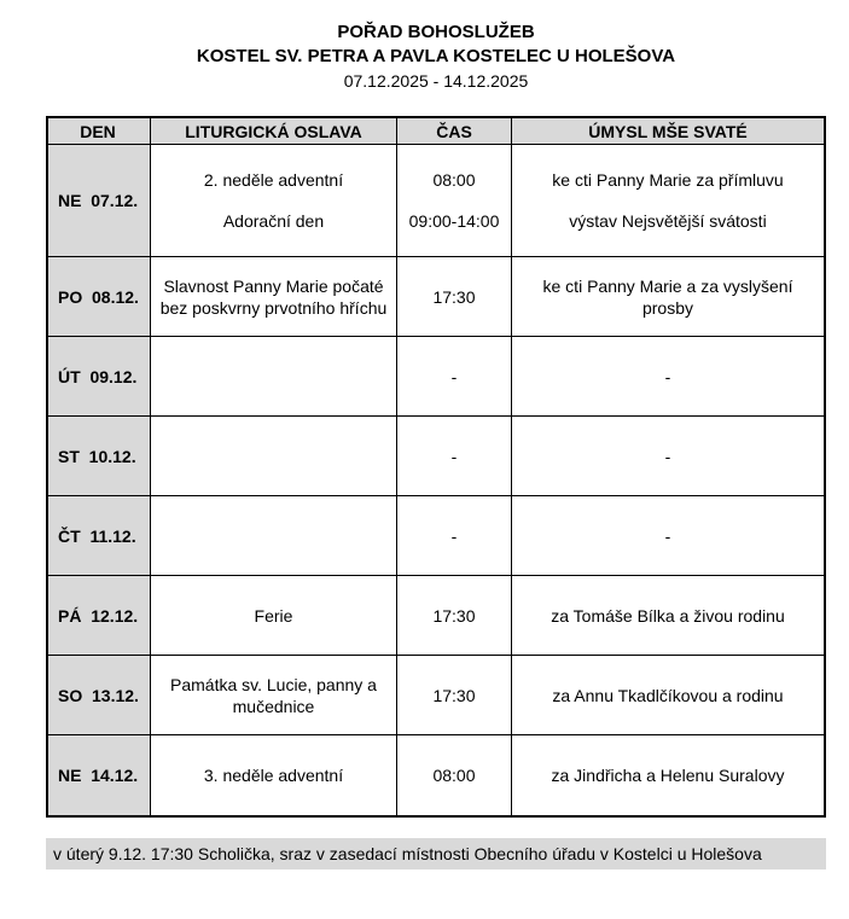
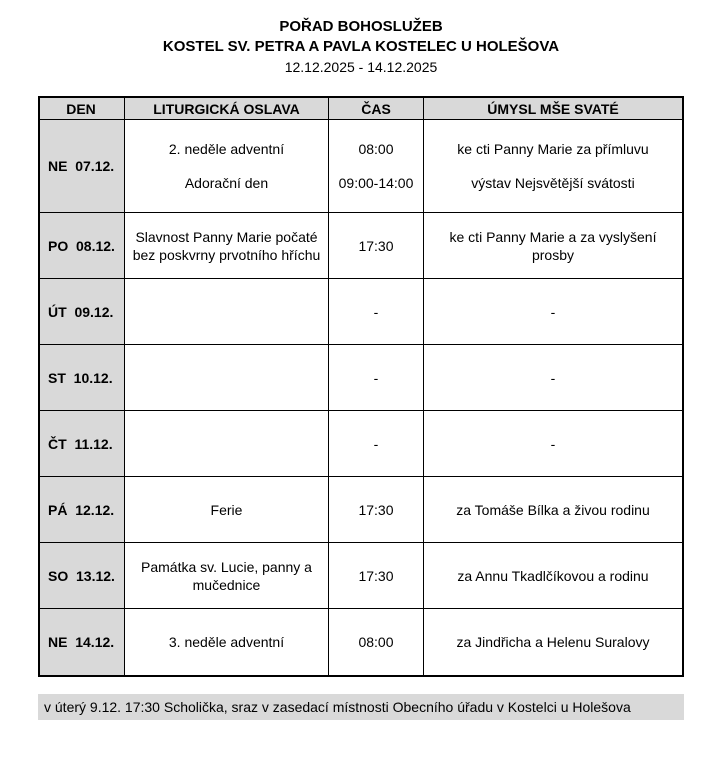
  POŘAD BOHOSLUŽEB
  KOSTEL SV. PETRA A PAVLA KOSTELEC U HOLEŠOVA
- 07.12.2025 - 14.12.2025
+ 12.12.2025 - 14.12.2025
  DEN
  LITURGICKÁ OSLAVA
  ČAS
  ÚMYSL MŠE SVATÉ
  NE 07.12.
  2. neděle adventní
  Adorační den
  08:00
  09:00-14:00
  ke cti Panny Marie za přímluvu
  výstav Nejsvětější svátosti
  PO 08.12.
  Slavnost Panny Marie počaté bez poskvrny prvotního hříchu
  17:30
  ke cti Panny Marie a za vyslyšení prosby
  ÚT 09.12.
  -
  -
  ST 10.12.
  -
  -
  ČT 11.12.
  -
  -
  PÁ 12.12.
  Ferie
  17:30
  za Tomáše Bílka a živou rodinu
  SO 13.12.
  Památka sv. Lucie, panny a mučednice
  17:30
  za Annu Tkadlčíkovou a rodinu
  NE 14.12.
  3. neděle adventní
  08:00
  za Jindřicha a Helenu Suralovy
  v úterý 9.12. 17:30 Scholička, sraz v zasedací místnosti Obecního úřadu v Kostelci u Holešova
